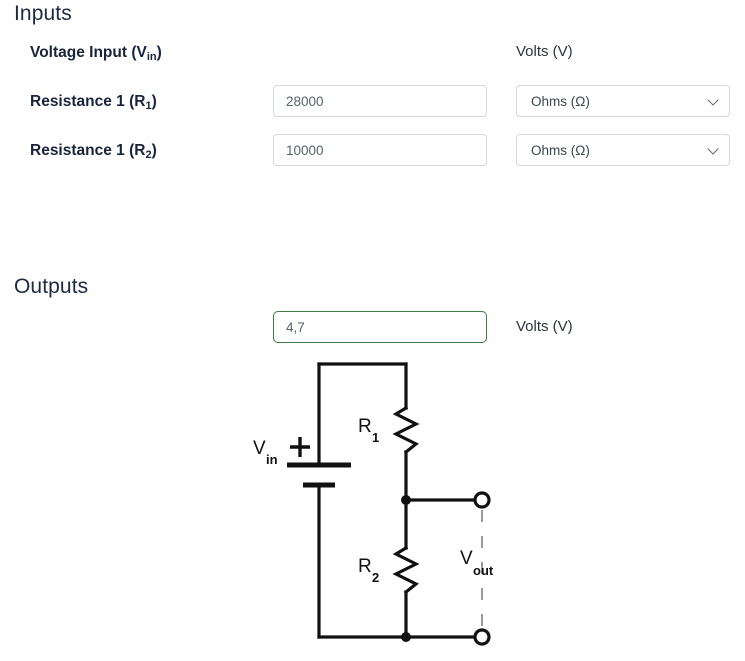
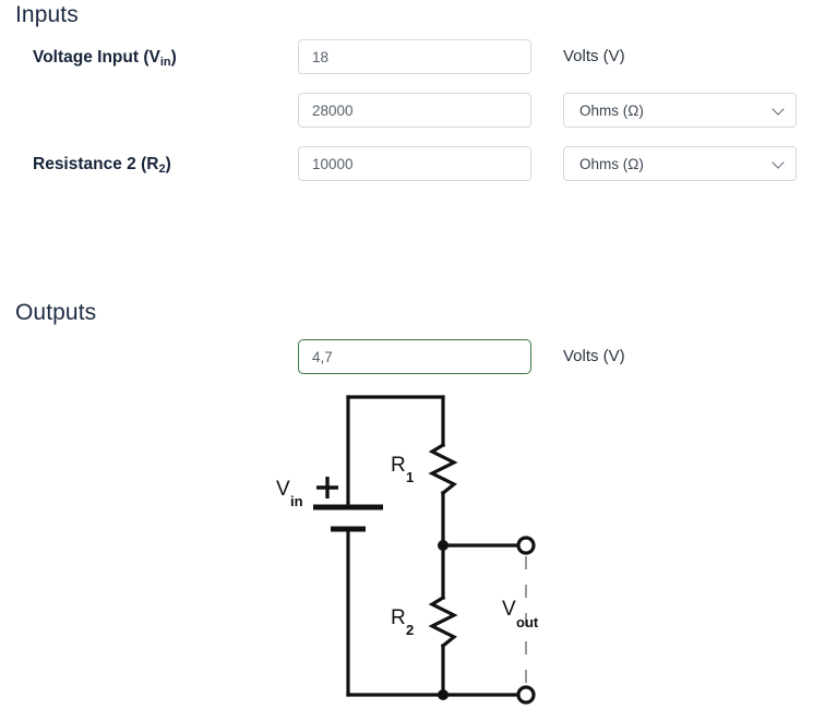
  Inputs
  Voltage Input (Vin)
+ 18
  Volts (V)
- Resistance 1 (R1)
  28000
  Ohms (Ω)
- Resistance 1 (R2)
+ Resistance 2 (R2)
  10000
  Ohms (Ω)
  Outputs
  4,7
  Volts (V)
  V
  in
  R
  1
  R
  2
  V
  out
